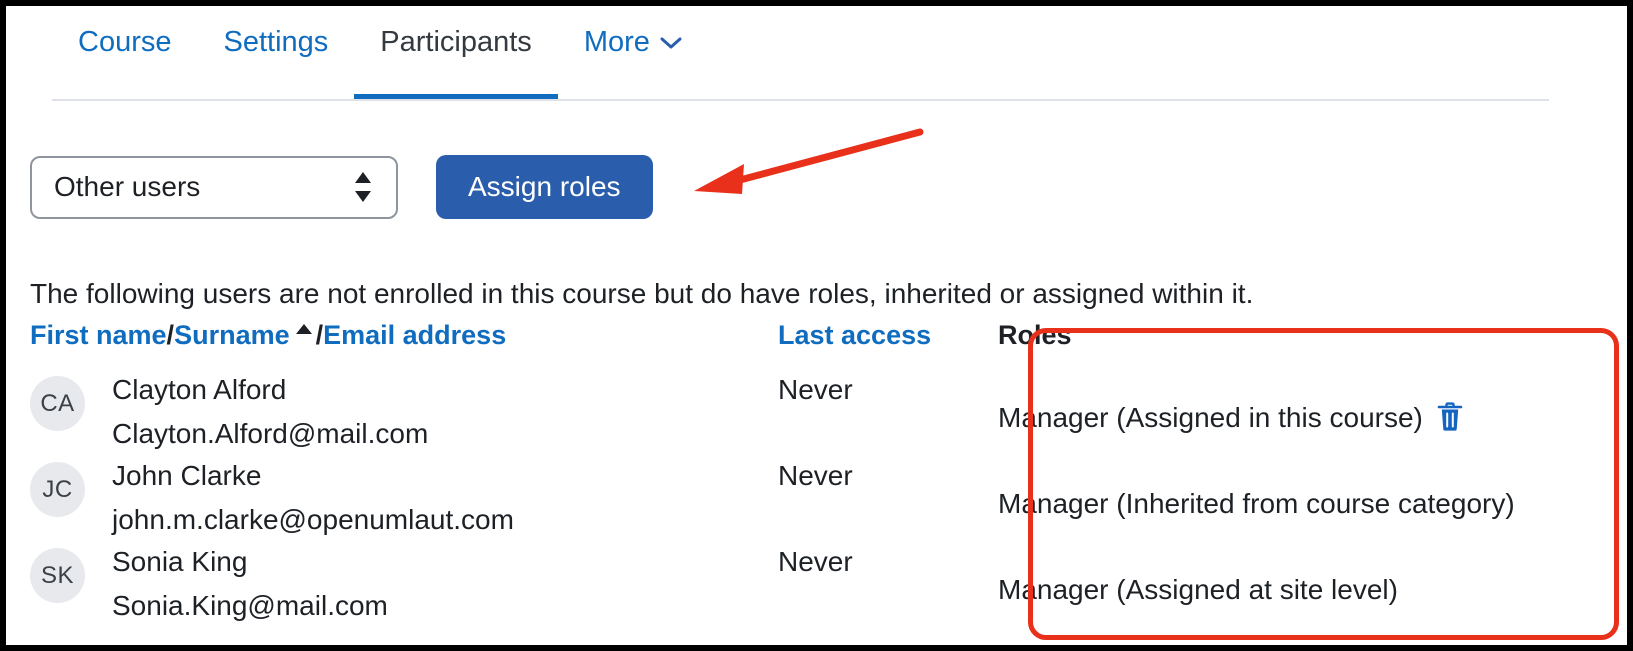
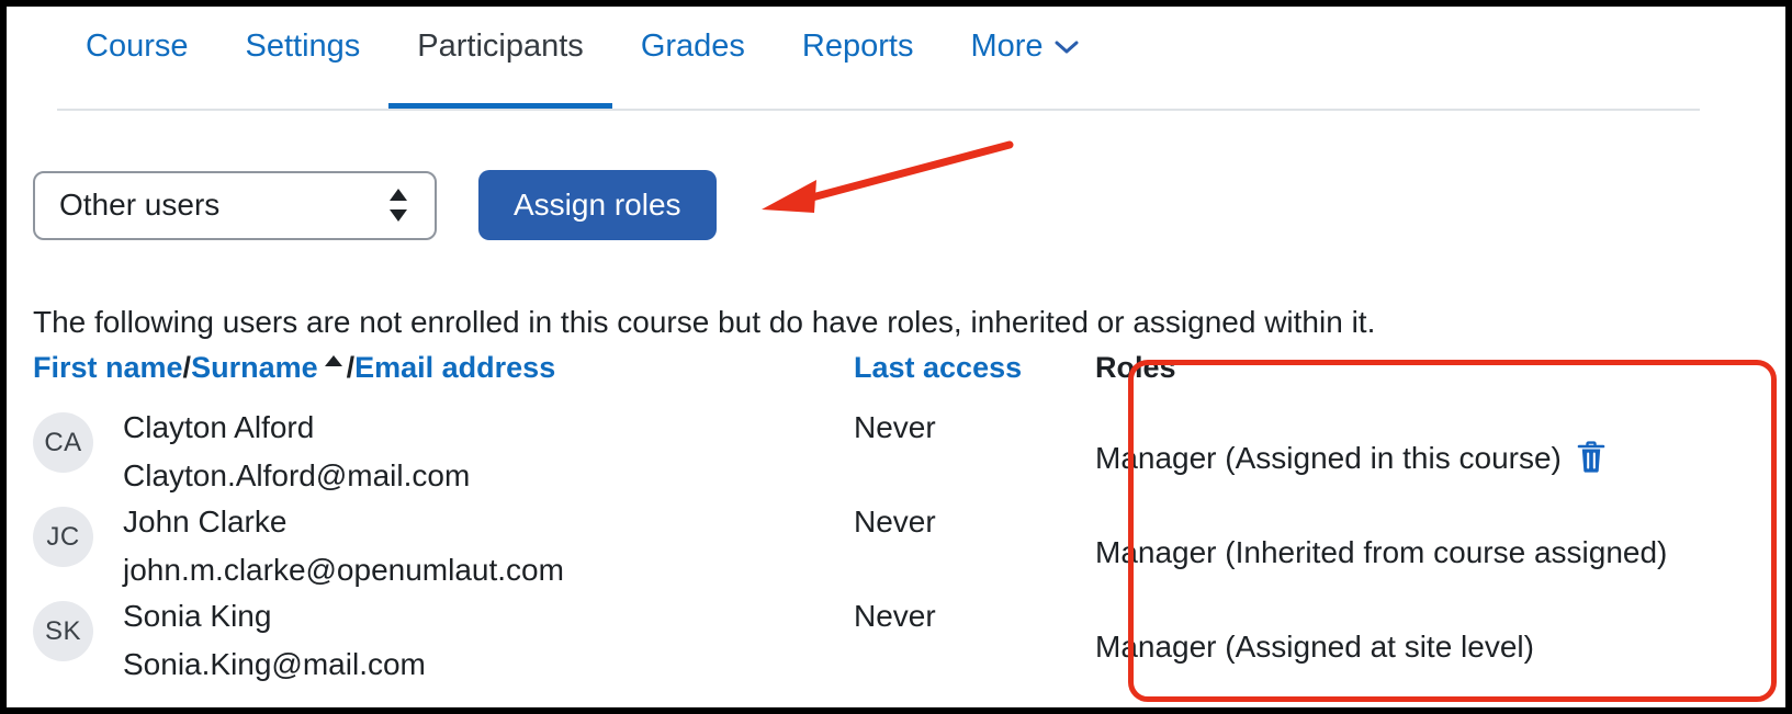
  Course
  Settings
  Participants
+ Grades
+ Reports
  More
  Other users
  Assign roles
  The following users are not enrolled in this course but do have roles, inherited or assigned within it.
  First name/Surname /Email address
  Last access
  Roles
  CA
  Clayton Alford
  Clayton.Alford@mail.com
  Never
  Manager (Assigned in this course)
  JC
  John Clarke
  john.m.clarke@openumlaut.com
  Never
- Manager (Inherited from course category)
+ Manager (Inherited from course assigned)
  SK
  Sonia King
  Sonia.King@mail.com
  Never
  Manager (Assigned at site level)
